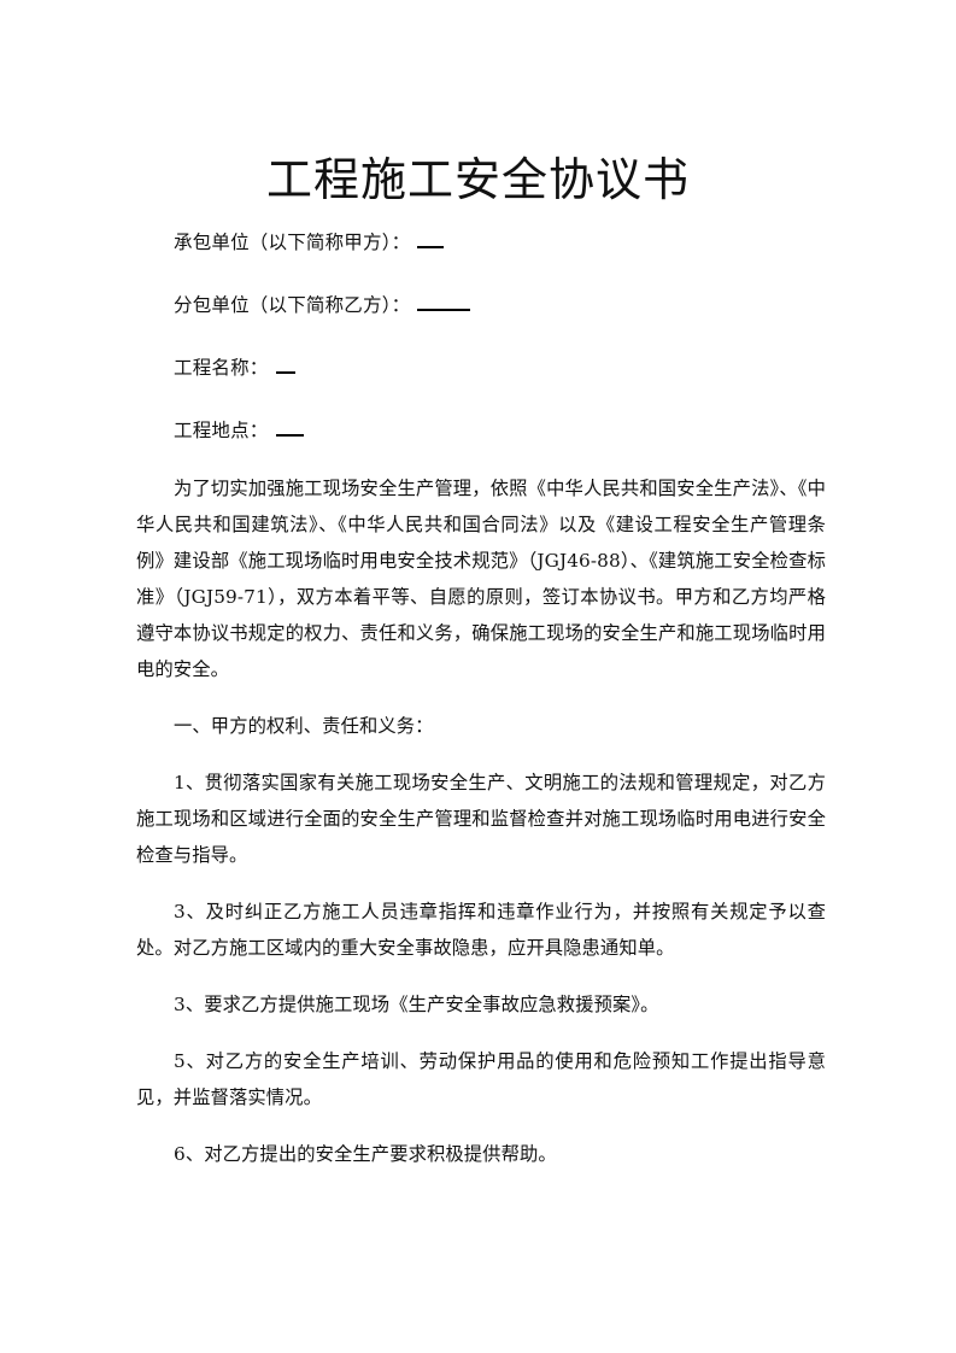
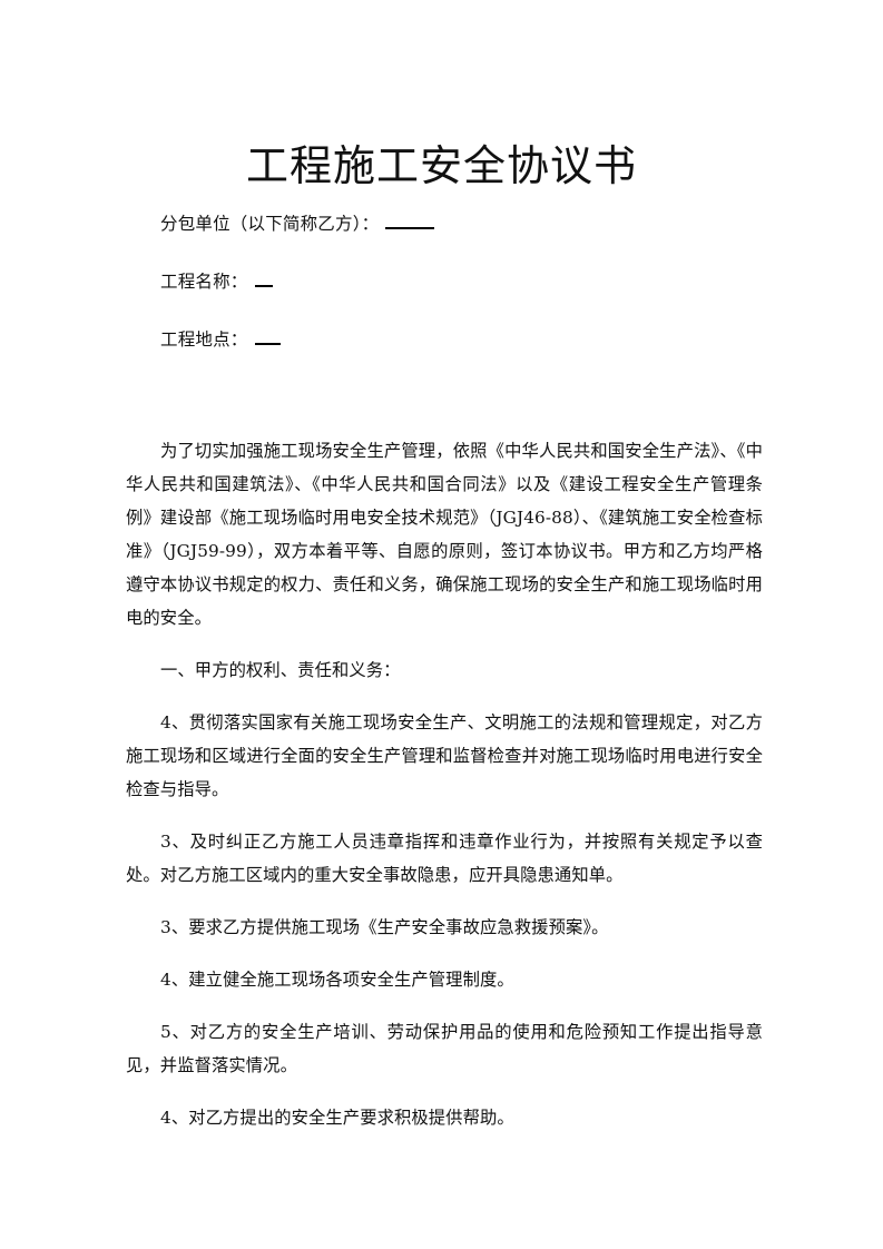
  工程施工安全协议书
- 承包单位（以下简称甲方）：
  分包单位（以下简称乙方）：
  工程名称：
  工程地点：
- 为了切实加强施工现场安全生产管理，依照《中华人民共和国安全生产法》、《中华人民共和国建筑法》、《中华人民共和国合同法》以及《建设工程安全生产管理条例》建设部《施工现场临时用电安全技术规范》（JGJ46-88）、《建筑施工安全检查标准》（JGJ59-71），双方本着平等、自愿的原则，签订本协议书。甲方和乙方均严格遵守本协议书规定的权力、责任和义务，确保施工现场的安全生产和施工现场临时用电的安全。
+ 为了切实加强施工现场安全生产管理，依照《中华人民共和国安全生产法》、《中华人民共和国建筑法》、《中华人民共和国合同法》以及《建设工程安全生产管理条例》建设部《施工现场临时用电安全技术规范》（JGJ46-88）、《建筑施工安全检查标准》（JGJ59-99），双方本着平等、自愿的原则，签订本协议书。甲方和乙方均严格遵守本协议书规定的权力、责任和义务，确保施工现场的安全生产和施工现场临时用电的安全。
  一、甲方的权利、责任和义务：
- 1、贯彻落实国家有关施工现场安全生产、文明施工的法规和管理规定，对乙方施工现场和区域进行全面的安全生产管理和监督检查并对施工现场临时用电进行安全检查与指导。
+ 4、贯彻落实国家有关施工现场安全生产、文明施工的法规和管理规定，对乙方施工现场和区域进行全面的安全生产管理和监督检查并对施工现场临时用电进行安全检查与指导。
  3、及时纠正乙方施工人员违章指挥和违章作业行为，并按照有关规定予以查处。对乙方施工区域内的重大安全事故隐患，应开具隐患通知单。
  3、要求乙方提供施工现场《生产安全事故应急救援预案》。
+ 4、建立健全施工现场各项安全生产管理制度。
  5、对乙方的安全生产培训、劳动保护用品的使用和危险预知工作提出指导意见，并监督落实情况。
- 6、对乙方提出的安全生产要求积极提供帮助。
+ 4、对乙方提出的安全生产要求积极提供帮助。
